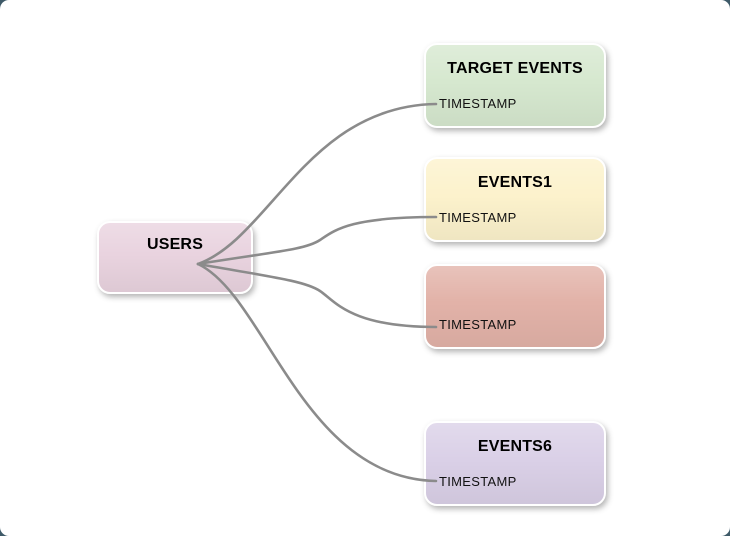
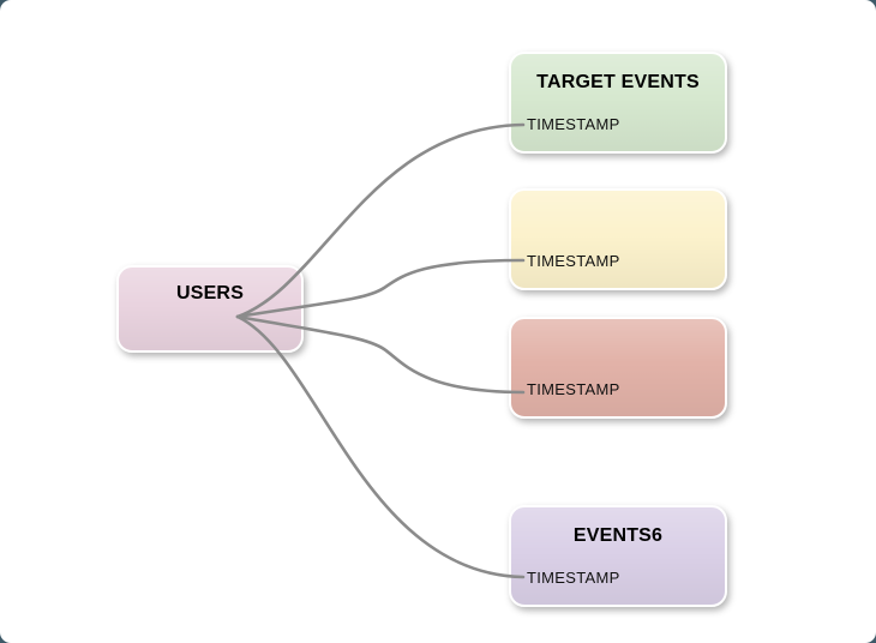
  USERS
  TARGET EVENTS
  TIMESTAMP
- EVENTS1
  TIMESTAMP
  TIMESTAMP
  EVENTS6
  TIMESTAMP
